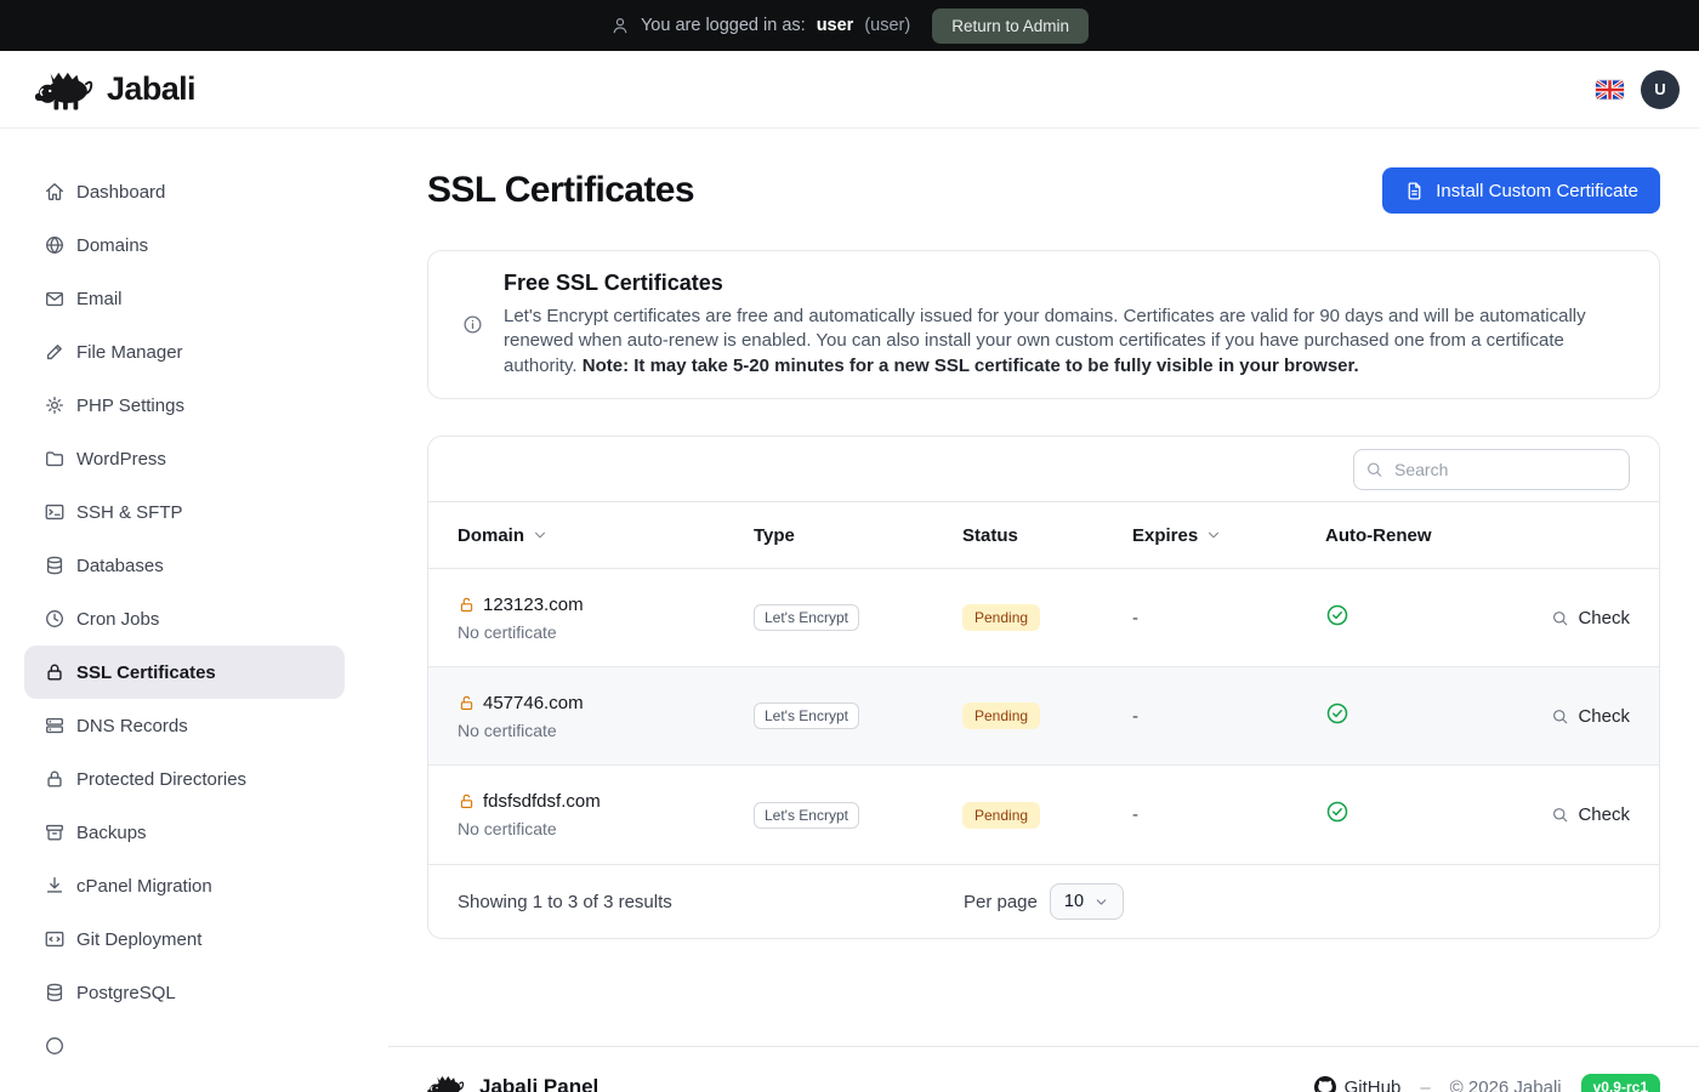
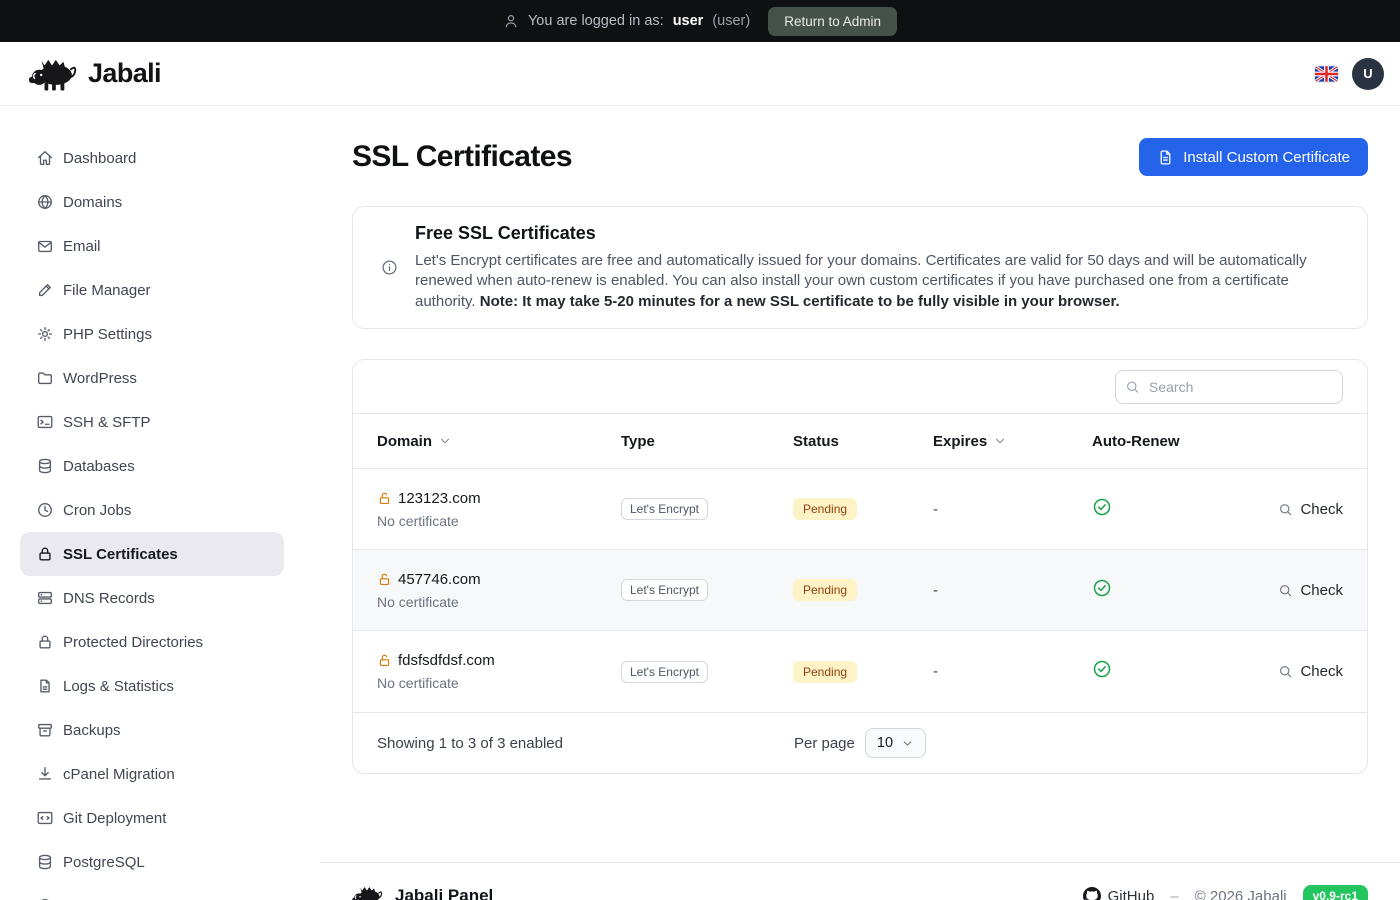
  You are logged in as:
  user
  (user)
  Return to Admin
  Jabali
  U
  Dashboard
  Domains
  Email
  File Manager
  PHP Settings
  WordPress
  SSH & SFTP
  Databases
  Cron Jobs
  SSL Certificates
  DNS Records
  Protected Directories
+ Logs & Statistics
  Backups
  cPanel Migration
  Git Deployment
  PostgreSQL
  SSL Certificates
  Install Custom Certificate
  Free SSL Certificates
- Let's Encrypt certificates are free and automatically issued for your domains. Certificates are valid for 90 days and will be automatically renewed when auto-renew is enabled. You can also install your own custom certificates if you have purchased one from a certificate authority. Note: It may take 5-20 minutes for a new SSL certificate to be fully visible in your browser.
+ Let's Encrypt certificates are free and automatically issued for your domains. Certificates are valid for 50 days and will be automatically renewed when auto-renew is enabled. You can also install your own custom certificates if you have purchased one from a certificate authority. Note: It may take 5-20 minutes for a new SSL certificate to be fully visible in your browser.
  Search
  Domain
  Type
  Status
  Expires
  Auto-Renew
  123123.com
  No certificate
  Let's Encrypt
  Pending
  -
  Check
  457746.com
  No certificate
  Let's Encrypt
  Pending
  -
  Check
  fdsfsdfdsf.com
  No certificate
  Let's Encrypt
  Pending
  -
  Check
- Showing 1 to 3 of 3 results
+ Showing 1 to 3 of 3 enabled
  Per page
  10
  Jabali Panel
  GitHub
  –
  © 2026 Jabali
  v0.9-rc1
